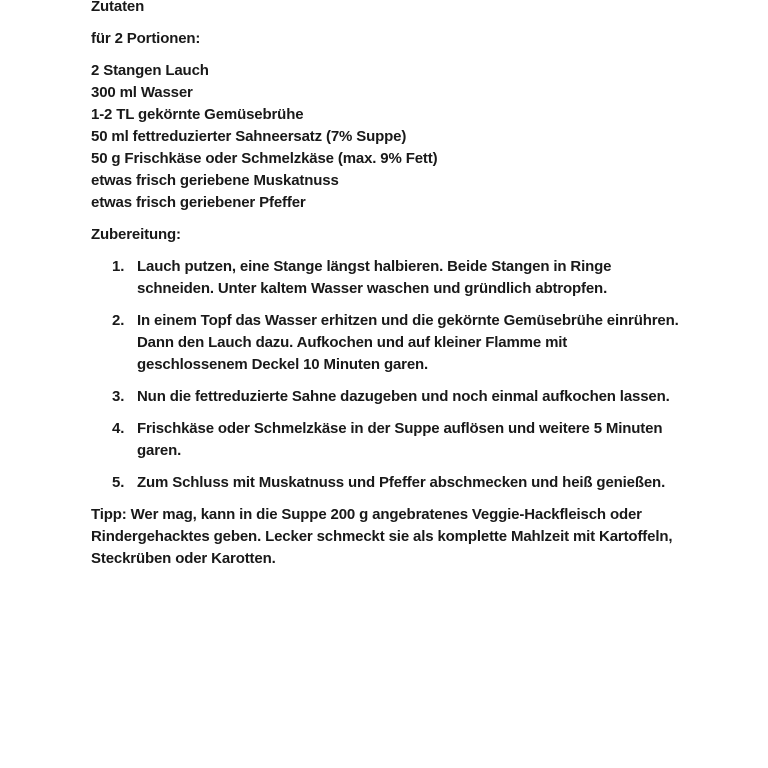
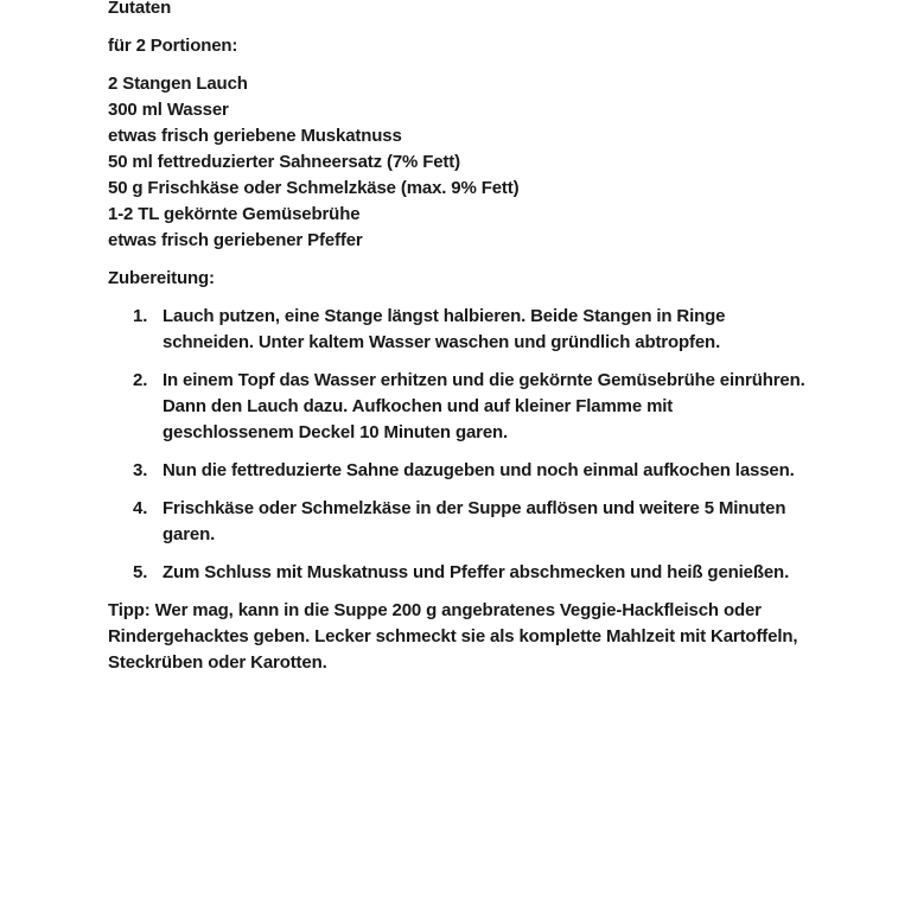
  Zutaten
  für 2 Portionen:
  2 Stangen Lauch
  300 ml Wasser
- 1-2 TL gekörnte Gemüsebrühe
+ etwas frisch geriebene Muskatnuss
- 50 ml fettreduzierter Sahneersatz (7% Suppe)
+ 50 ml fettreduzierter Sahneersatz (7% Fett)
  50 g Frischkäse oder Schmelzkäse (max. 9% Fett)
- etwas frisch geriebene Muskatnuss
+ 1-2 TL gekörnte Gemüsebrühe
  etwas frisch geriebener Pfeffer
  Zubereitung:
  1.
  Lauch putzen, eine Stange längst halbieren. Beide Stangen in Ringe
  schneiden. Unter kaltem Wasser waschen und gründlich abtropfen.
  2.
  In einem Topf das Wasser erhitzen und die gekörnte Gemüsebrühe einrühren.
  Dann den Lauch dazu. Aufkochen und auf kleiner Flamme mit
  geschlossenem Deckel 10 Minuten garen.
  3.
  Nun die fettreduzierte Sahne dazugeben und noch einmal aufkochen lassen.
  4.
  Frischkäse oder Schmelzkäse in der Suppe auflösen und weitere 5 Minuten
  garen.
  5.
  Zum Schluss mit Muskatnuss und Pfeffer abschmecken und heiß genießen.
  Tipp: Wer mag, kann in die Suppe 200 g angebratenes Veggie-Hackfleisch oder
  Rindergehacktes geben. Lecker schmeckt sie als komplette Mahlzeit mit Kartoffeln,
  Steckrüben oder Karotten.
